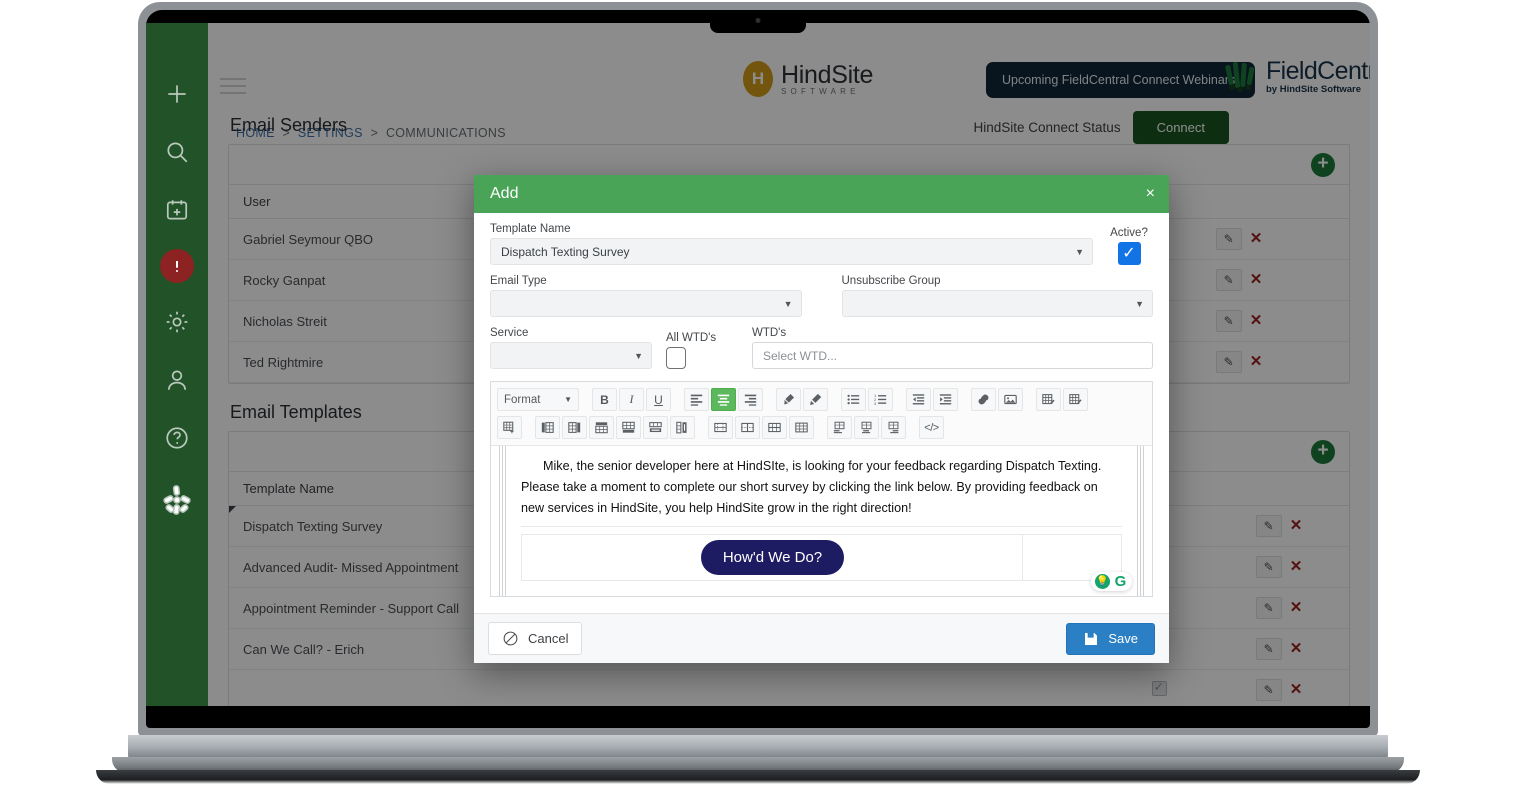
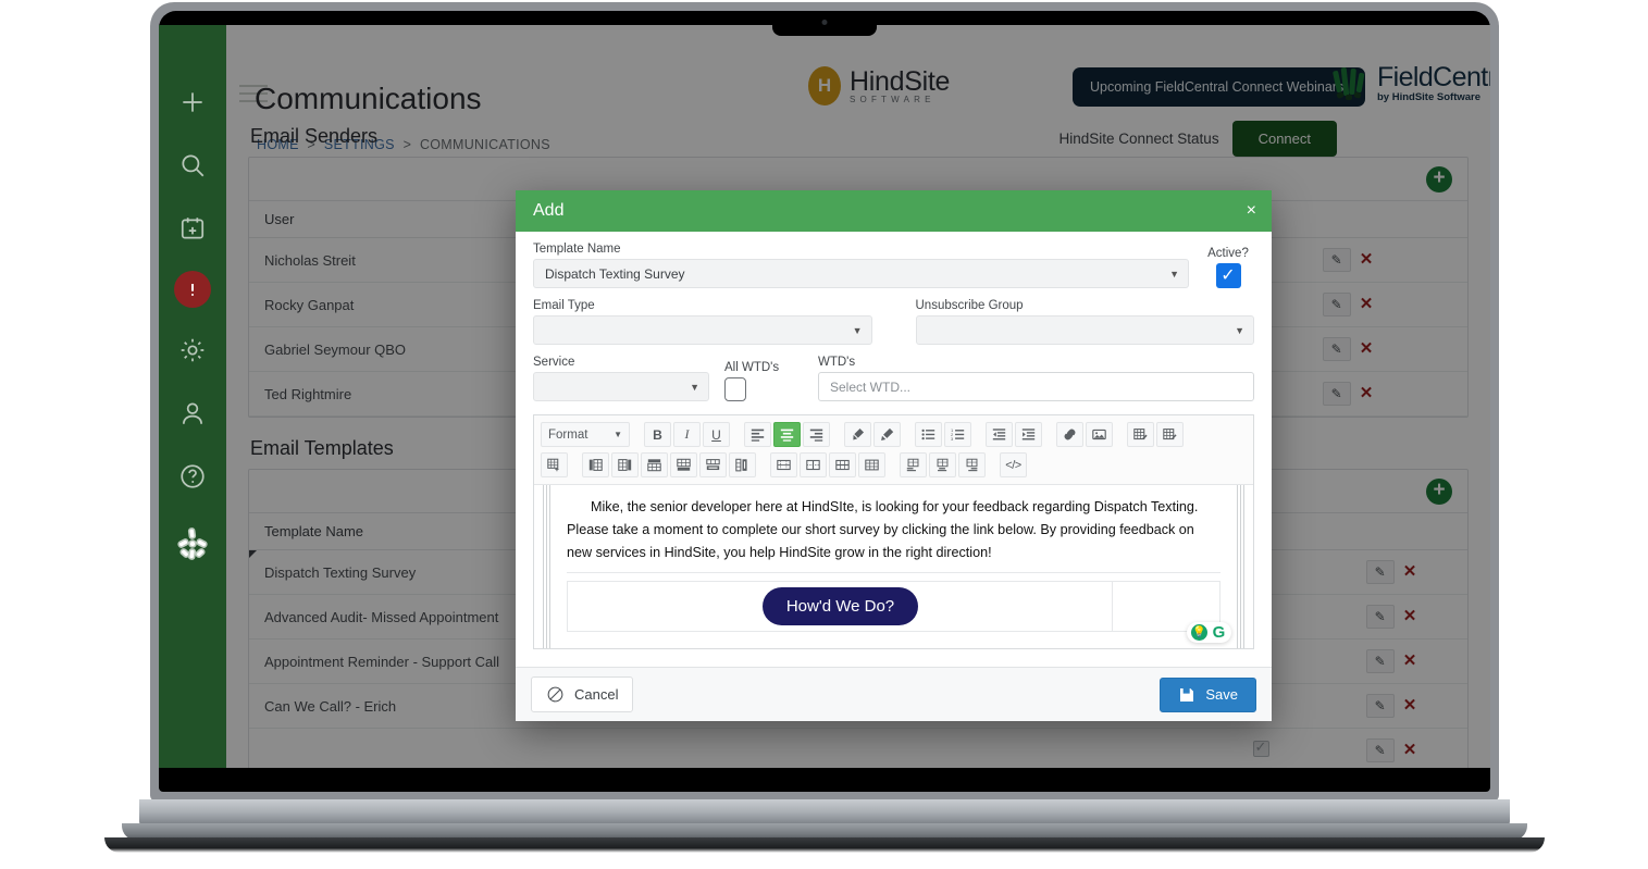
+ Communications
  H
  HindSite
  SOFTWARE
  Upcoming FieldCentral Connect Webinar
  FieldCent
  by HindSite Software
  HOME > SETTINGS > COMMUNICATIONS
  Email Senders
  HindSite Connect Status
  Connect
  +
- Gabriel Seymour QBO				✎ ✕
+ Nicholas Streit				✎ ✕
  Rocky Ganpat				✎ ✕
- Nicholas Streit				✎ ✕
+ Gabriel Seymour QBO				✎ ✕
  Ted Rightmire				✎ ✕
  Email Templates
  +
  Dispatch Texting Survey					✎ ✕
  Advanced Audit- Missed Appointment					✎ ✕
  Appointment Reminder - Support Call					✎ ✕
  Can We Call? - Erich					✎ ✕
  					✎ ✕
  Add
  ×
  Template Name
  Dispatch Texting Survey
  ▼
  Active?
  ✓
  Email Type
  ▼
  Unsubscribe Group
  ▼
  Service
  ▼
  All WTD's
  WTD's
  Select WTD...
  Format
  ▼
  B
  I
  U
  </>
  Mike, the senior developer here at HindSIte, is looking for your feedback regarding Dispatch Texting. Please take a moment to complete our short survey by clicking the link below. By providing feedback on new services in HindSite, you help HindSite grow in the right direction!
  How'd We Do?
  💡
  G
  Cancel
  Save
